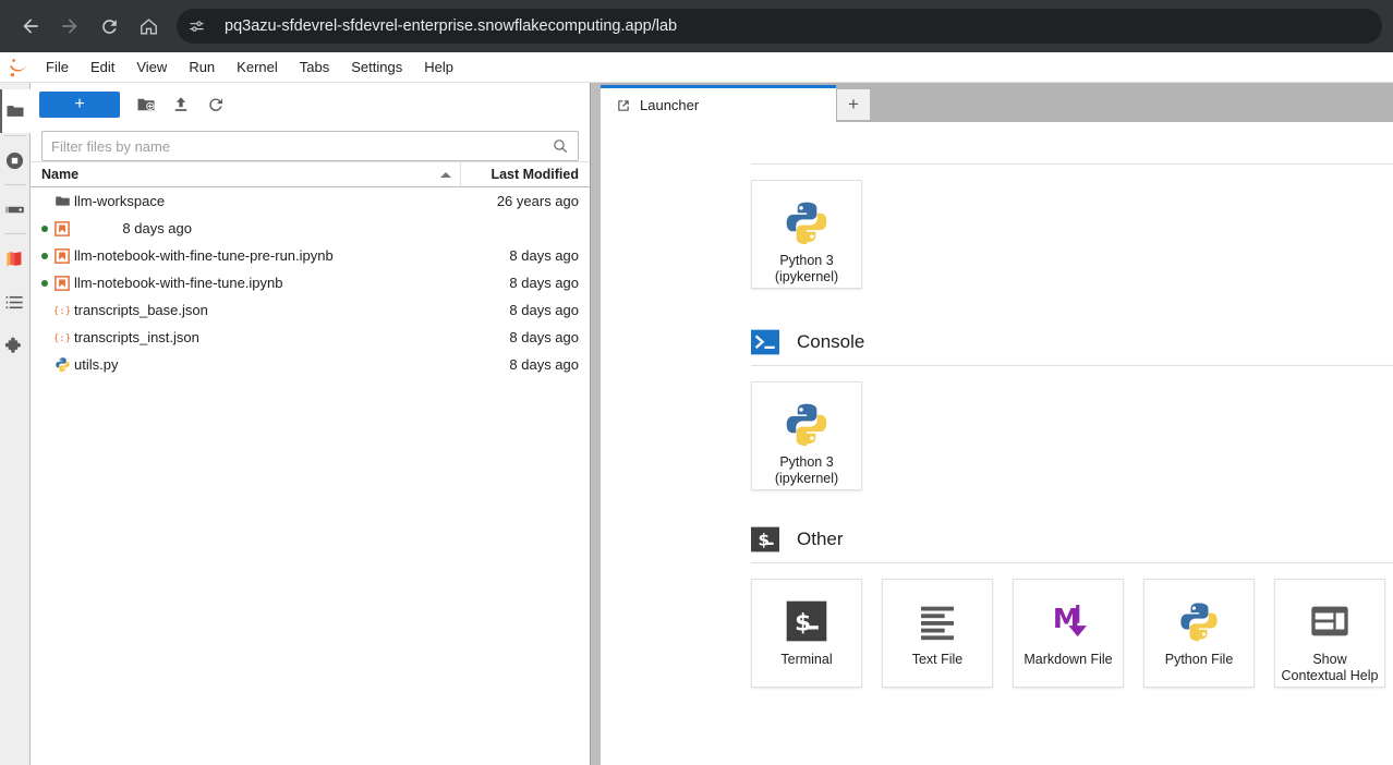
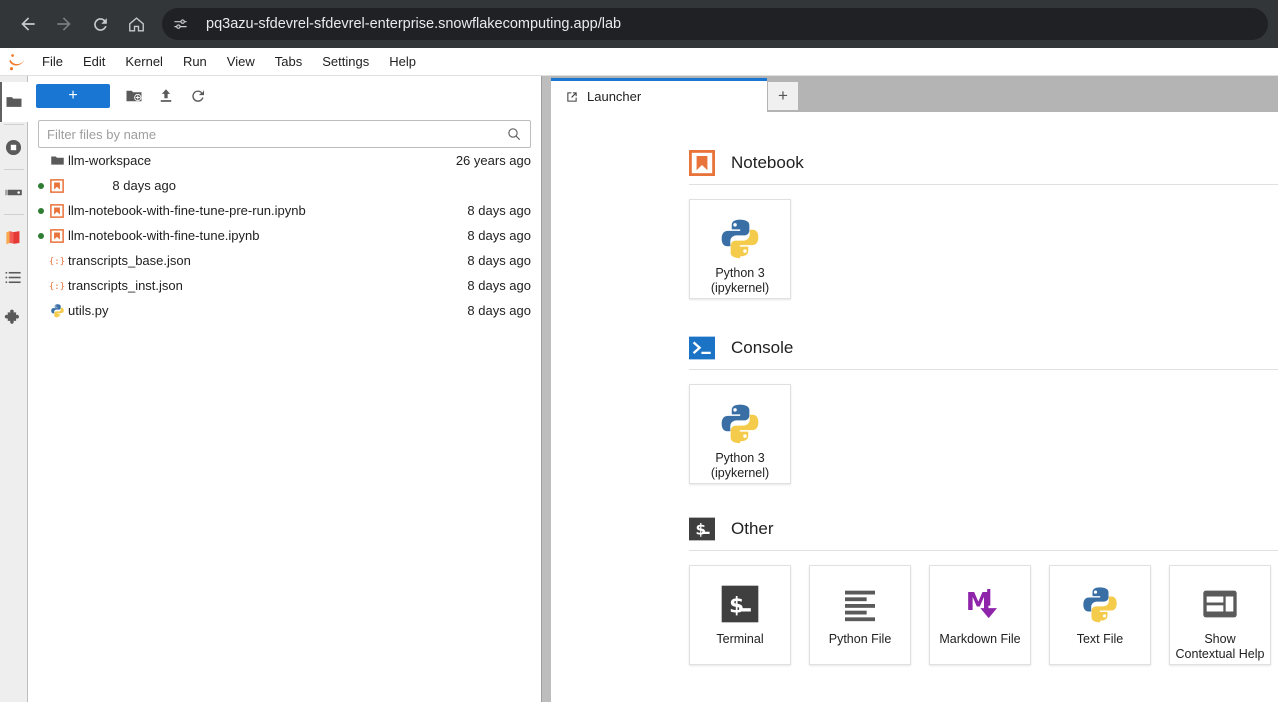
  pq3azu-sfdevrel-sfdevrel-enterprise.snowflakecomputing.app/lab
  File
  Edit
- View
+ Kernel
  Run
- Kernel
+ View
  Tabs
  Settings
  Help
  +
  Filter files by name
- Name
- Last Modified
  llm-workspace
  26 years ago
  8 days ago
  llm-notebook-with-fine-tune-pre-run.ipynb
  8 days ago
  llm-notebook-with-fine-tune.ipynb
  8 days ago
  {:}
  transcripts_base.json
  8 days ago
  {:}
  transcripts_inst.json
  8 days ago
  utils.py
  8 days ago
  Launcher
  +
+ Notebook
  Python 3
  (ipykernel)
  Console
  Python 3
  (ipykernel)
  $
  Other
  $
  Terminal
- Text File
+ Python File
  M
  Markdown File
- Python File
+ Text File
  Show
  Contextual Help
